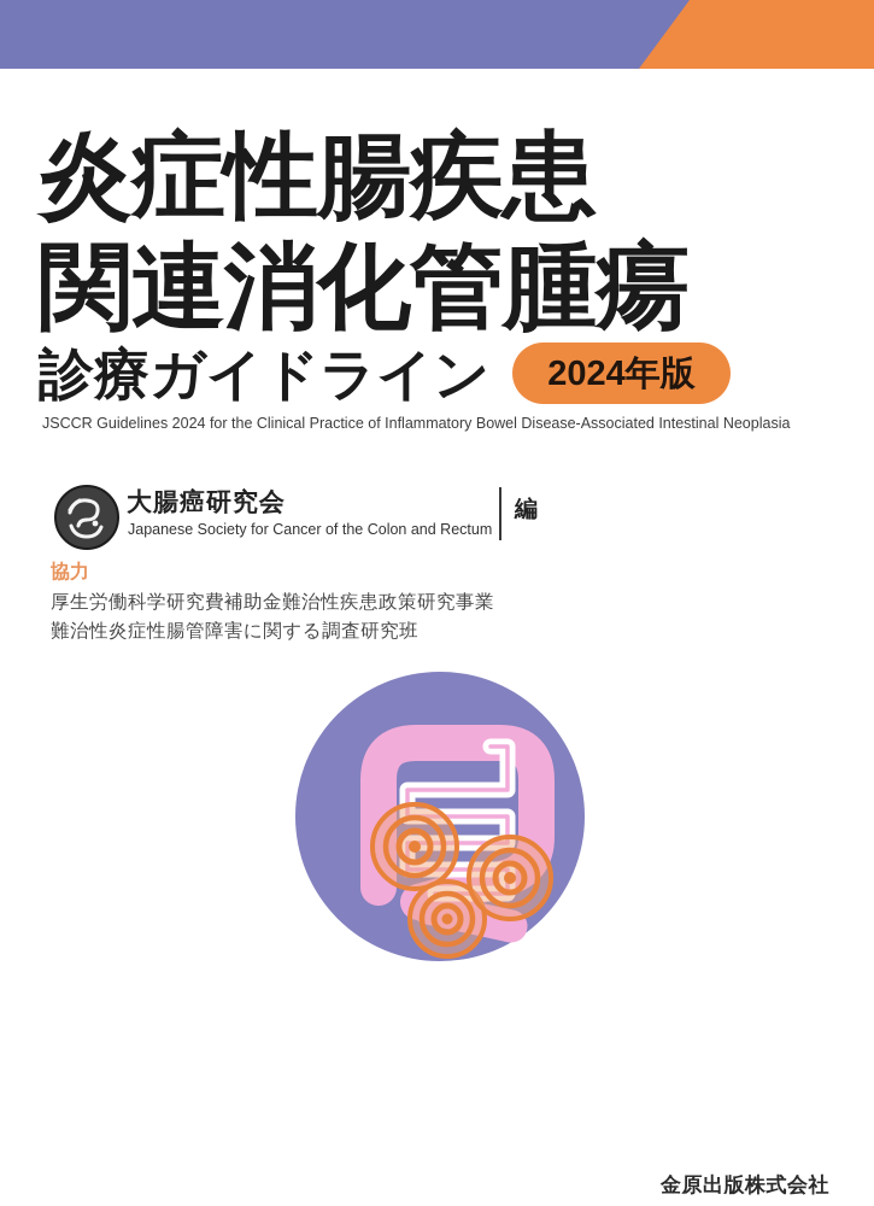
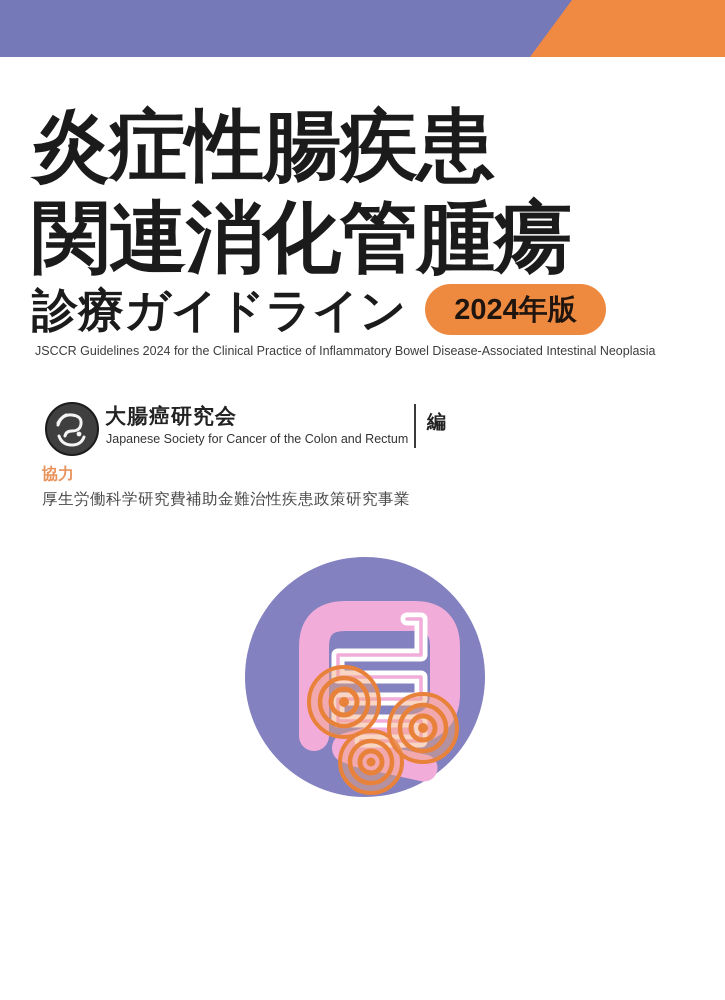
  炎症性腸疾患
  関連消化管腫瘍
  診療ガイドライン
  2024年版
  JSCCR Guidelines 2024 for the Clinical Practice of Inflammatory Bowel Disease-Associated Intestinal Neoplasia
  大腸癌研究会
  Japanese Society for Cancer of the Colon and Rectum
  編
  協力
  厚生労働科学研究費補助金難治性疾患政策研究事業
- 難治性炎症性腸管障害に関する調査研究班
- 金原出版株式会社
